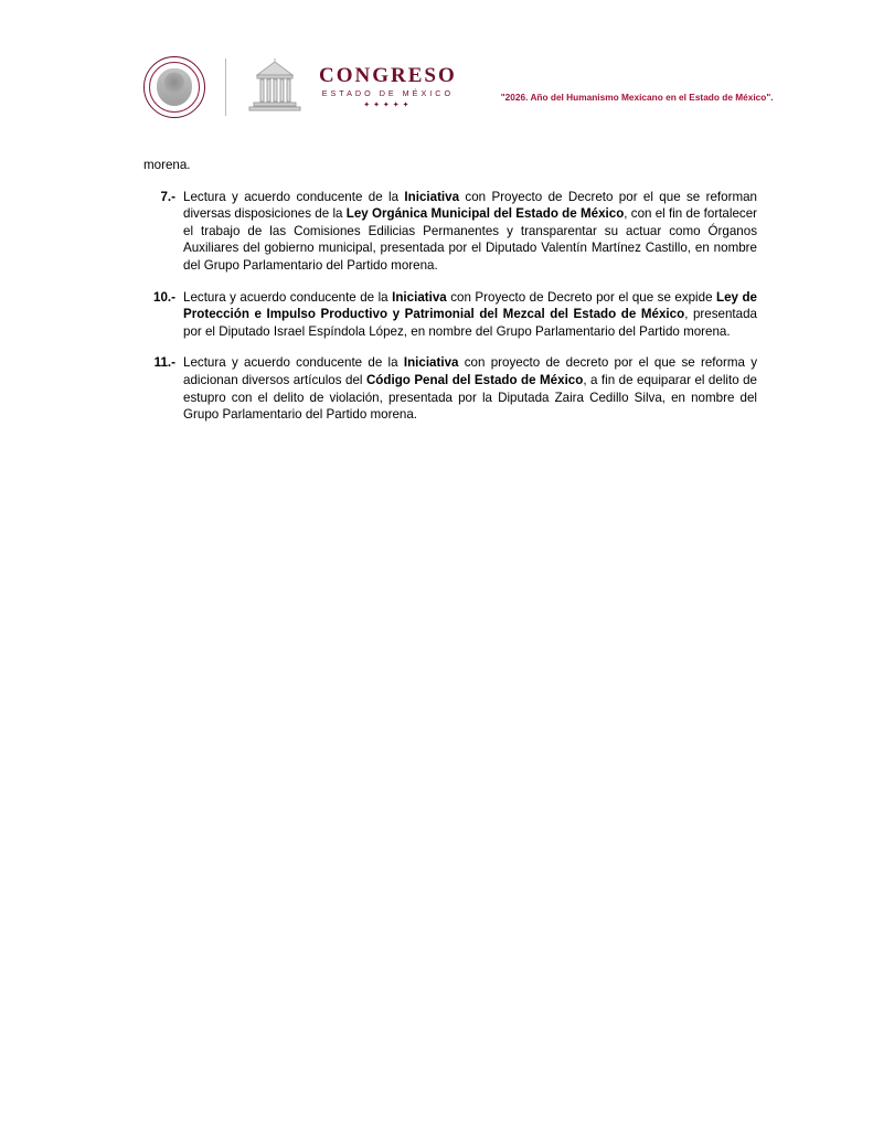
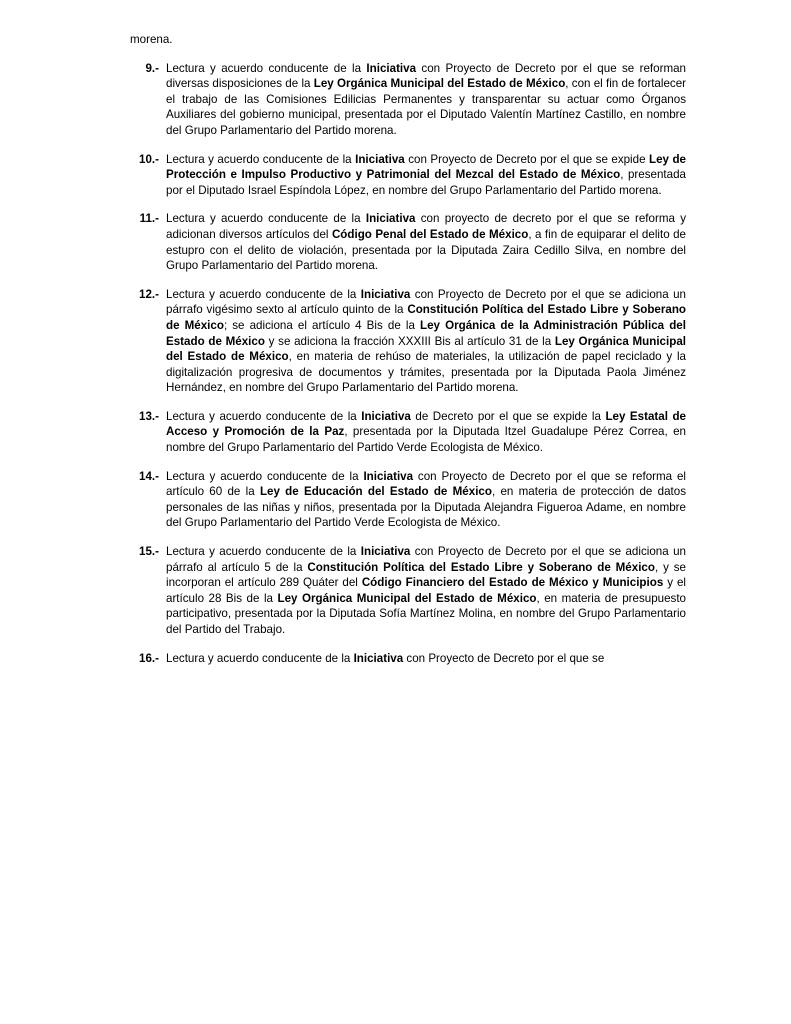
- CONGRESO
- ESTADO DE MÉXICO
- "2026. Año del Humanismo Mexicano en el Estado de México".
  morena.
- 7.-
+ 9.-
  Lectura y acuerdo conducente de la Iniciativa con Proyecto de Decreto por el que se reforman diversas disposiciones de la Ley Orgánica Municipal del Estado de México, con el fin de fortalecer el trabajo de las Comisiones Edilicias Permanentes y transparentar su actuar como Órganos Auxiliares del gobierno municipal, presentada por el Diputado Valentín Martínez Castillo, en nombre del Grupo Parlamentario del Partido morena.
  10.-
  Lectura y acuerdo conducente de la Iniciativa con Proyecto de Decreto por el que se expide Ley de Protección e Impulso Productivo y Patrimonial del Mezcal del Estado de México, presentada por el Diputado Israel Espíndola López, en nombre del Grupo Parlamentario del Partido morena.
  11.-
  Lectura y acuerdo conducente de la Iniciativa con proyecto de decreto por el que se reforma y adicionan diversos artículos del Código Penal del Estado de México, a fin de equiparar el delito de estupro con el delito de violación, presentada por la Diputada Zaira Cedillo Silva, en nombre del Grupo Parlamentario del Partido morena.
+ 12.-
+ Lectura y acuerdo conducente de la Iniciativa con Proyecto de Decreto por el que se adiciona un párrafo vigésimo sexto al artículo quinto de la Constitución Política del Estado Libre y Soberano de México; se adiciona el artículo 4 Bis de la Ley Orgánica de la Administración Pública del Estado de México y se adiciona la fracción XXXIII Bis al artículo 31 de la Ley Orgánica Municipal del Estado de México, en materia de rehúso de materiales, la utilización de papel reciclado y la digitalización progresiva de documentos y trámites, presentada por la Diputada Paola Jiménez Hernández, en nombre del Grupo Parlamentario del Partido morena.
+ 13.-
+ Lectura y acuerdo conducente de la Iniciativa de Decreto por el que se expide la Ley Estatal de Acceso y Promoción de la Paz, presentada por la Diputada Itzel Guadalupe Pérez Correa, en nombre del Grupo Parlamentario del Partido Verde Ecologista de México.
+ 14.-
+ Lectura y acuerdo conducente de la Iniciativa con Proyecto de Decreto por el que se reforma el artículo 60 de la Ley de Educación del Estado de México, en materia de protección de datos personales de las niñas y niños, presentada por la Diputada Alejandra Figueroa Adame, en nombre del Grupo Parlamentario del Partido Verde Ecologista de México.
+ 15.-
+ Lectura y acuerdo conducente de la Iniciativa con Proyecto de Decreto por el que se adiciona un párrafo al artículo 5 de la Constitución Política del Estado Libre y Soberano de México, y se incorporan el artículo 289 Quáter del Código Financiero del Estado de México y Municipios y el artículo 28 Bis de la Ley Orgánica Municipal del Estado de México, en materia de presupuesto participativo, presentada por la Diputada Sofía Martínez Molina, en nombre del Grupo Parlamentario del Partido del Trabajo.
+ 16.-
+ Lectura y acuerdo conducente de la Iniciativa con Proyecto de Decreto por el que se
